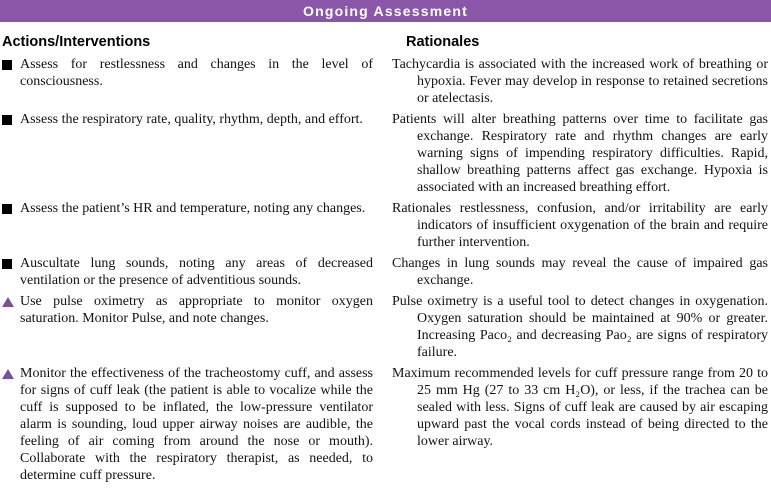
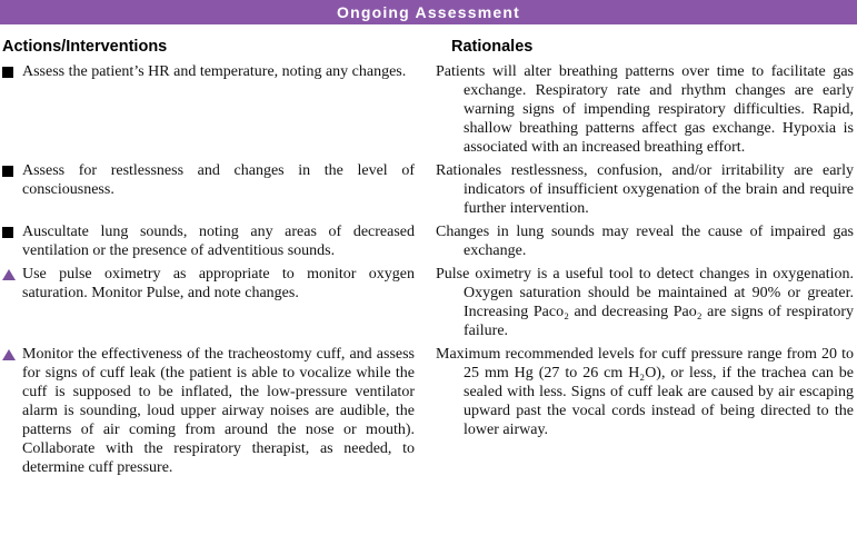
  Ongoing Assessment
  Actions/Interventions
  Rationales
- Assess for restlessness and changes in the level of consciousness.
+ Assess the patient’s HR and temperature, noting any changes.
- Tachycardia is associated with the increased work of breathing or hypoxia. Fever may develop in response to retained secretions or atelectasis.
- Assess the respiratory rate, quality, rhythm, depth, and effort.
  Patients will alter breathing patterns over time to facilitate gas exchange. Respiratory rate and rhythm changes are early warning signs of impending respiratory difficulties. Rapid, shallow breathing patterns affect gas exchange. Hypoxia is associated with an increased breathing effort.
- Assess the patient’s HR and temperature, noting any changes.
+ Assess for restlessness and changes in the level of consciousness.
  Rationales restlessness, confusion, and/or irritability are early indicators of insufficient oxygenation of the brain and require further intervention.
  Auscultate lung sounds, noting any areas of decreased ventilation or the presence of adventitious sounds.
  Changes in lung sounds may reveal the cause of impaired gas exchange.
  Use pulse oximetry as appropriate to monitor oxygen saturation. Monitor Pulse, and note changes.
  Pulse oximetry is a useful tool to detect changes in oxygenation. Oxygen saturation should be maintained at 90% or greater. Increasing Paco₂ and decreasing Pao₂ are signs of respiratory failure.
- Monitor the effectiveness of the tracheostomy cuff, and assess for signs of cuff leak (the patient is able to vocalize while the cuff is supposed to be inflated, the low-pressure ventilator alarm is sounding, loud upper airway noises are audible, the feeling of air coming from around the nose or mouth). Collaborate with the respiratory therapist, as needed, to determine cuff pressure.
+ Monitor the effectiveness of the tracheostomy cuff, and assess for signs of cuff leak (the patient is able to vocalize while the cuff is supposed to be inflated, the low-pressure ventilator alarm is sounding, loud upper airway noises are audible, the patterns of air coming from around the nose or mouth). Collaborate with the respiratory therapist, as needed, to determine cuff pressure.
- Maximum recommended levels for cuff pressure range from 20 to 25 mm Hg (27 to 33 cm H₂O), or less, if the trachea can be sealed with less. Signs of cuff leak are caused by air escaping upward past the vocal cords instead of being directed to the lower airway.
+ Maximum recommended levels for cuff pressure range from 20 to 25 mm Hg (27 to 26 cm H₂O), or less, if the trachea can be sealed with less. Signs of cuff leak are caused by air escaping upward past the vocal cords instead of being directed to the lower airway.
